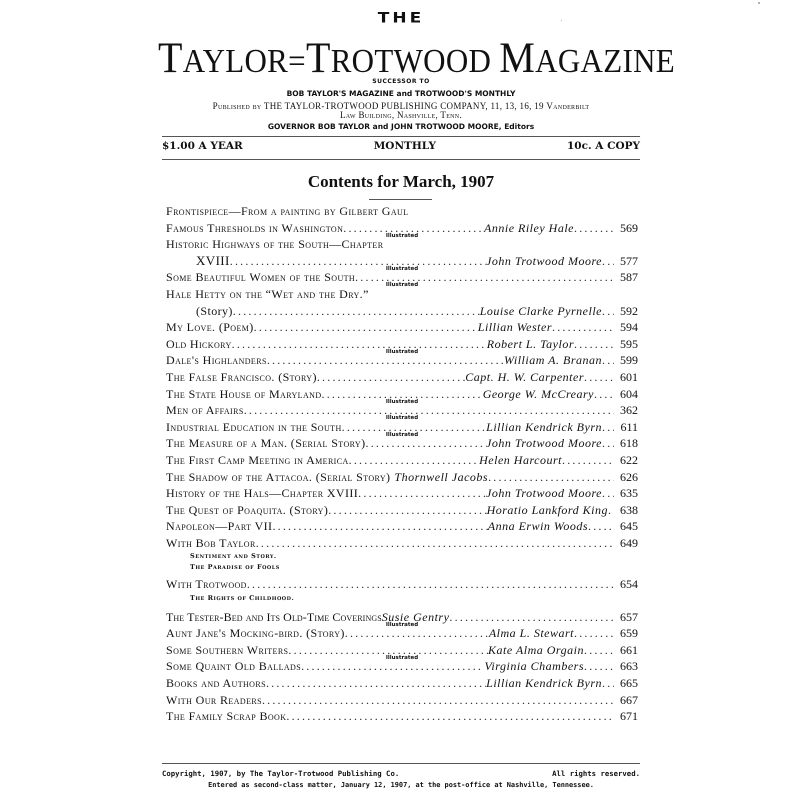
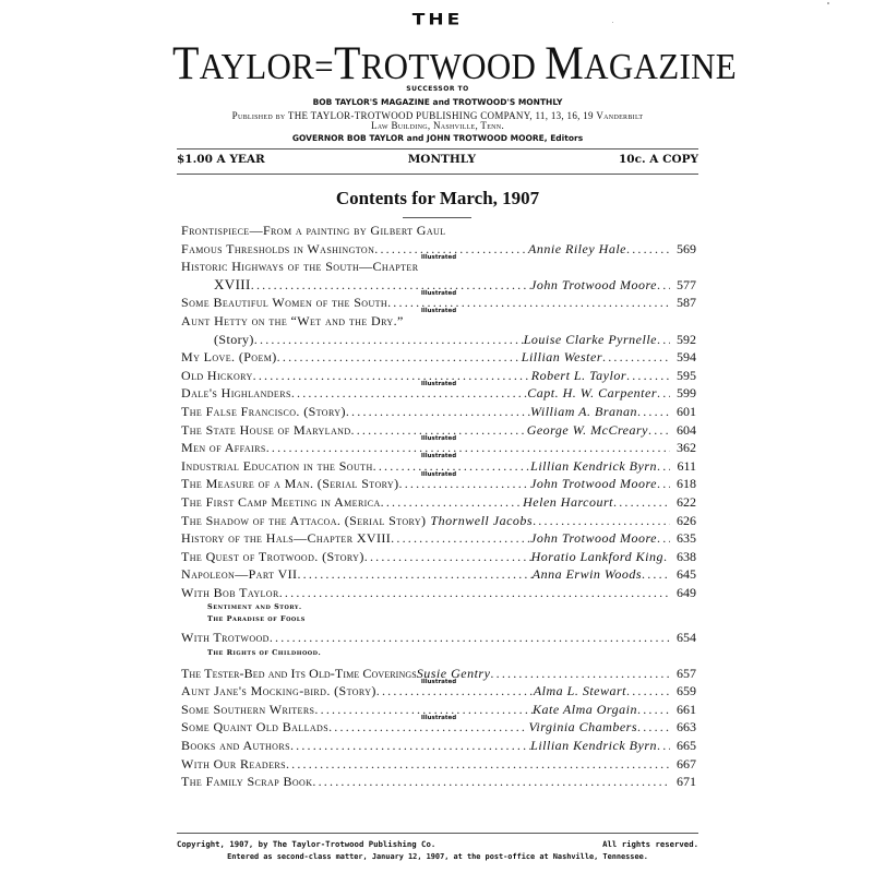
  THE
  TAYLOR=TROTWOOD MAGAZINE
  BOB TAYLOR'S MAGAZINE and TROTWOOD'S MONTHLY
  Published by THE TAYLOR-TROTWOOD PUBLISHING COMPANY, 11, 13, 16, 19 Vanderbilt
  Law Building, Nashville, Tenn.
  GOVERNOR BOB TAYLOR and JOHN TROTWOOD MOORE, Editors
  $1.00 A YEAR
  MONTHLY
  10c. A COPY
  Contents for March, 1907
  Frontispiece—From a painting by Gilbert Gaul
  Famous Thresholds in Washington
  Annie Riley Hale
  569
  Historic Highways of the South—Chapter
  XVIII
  John Trotwood Moore
  577
  Some Beautiful Women of the South
  587
- Hale Hetty on the “Wet and the Dry.”
+ Aunt Hetty on the “Wet and the Dry.”
  (Story)
  Louise Clarke Pyrnelle
  592
  My Love. (Poem)
  Lillian Wester
  594
  Old Hickory
  Robert L. Taylor
  595
  Dale's Highlanders
- William A. Branan
+ Capt. H. W. Carpenter
  599
  The False Francisco. (Story)
- Capt. H. W. Carpenter
+ William A. Branan
  601
  The State House of Maryland
  George W. McCreary
  604
  Men of Affairs
  362
  Industrial Education in the South
  Lillian Kendrick Byrn
  611
  The Measure of a Man. (Serial Story)
  John Trotwood Moore
  618
  The First Camp Meeting in America
  Helen Harcourt
  622
  The Shadow of the Attacoa. (Serial Story)
  Thornwell Jacobs
  626
  History of the Hals—Chapter XVIII
  John Trotwood Moore
  635
- The Quest of Poaquita. (Story)
+ The Quest of Trotwood. (Story)
  Horatio Lankford King
  638
  Napoleon—Part VII
  Anna Erwin Woods
  645
  With Bob Taylor
  649
  Sentiment and Story.
  The Paradise of Fools
  With Trotwood
  654
  The Rights of Childhood.
  The Tester-Bed and Its Old-Time Coverings
  Susie Gentry
  657
  Aunt Jane's Mocking-bird. (Story)
  Alma L. Stewart
  659
  Some Southern Writers
  Kate Alma Orgain
  661
  Some Quaint Old Ballads
  Virginia Chambers
  663
  Books and Authors
  Lillian Kendrick Byrn
  665
  With Our Readers
  667
  The Family Scrap Book
  671
  Copyright, 1907, by The Taylor-Trotwood Publishing Co.
  All rights reserved.
  Entered as second-class matter, January 12, 1907, at the post-office at Nashville, Tennessee.
